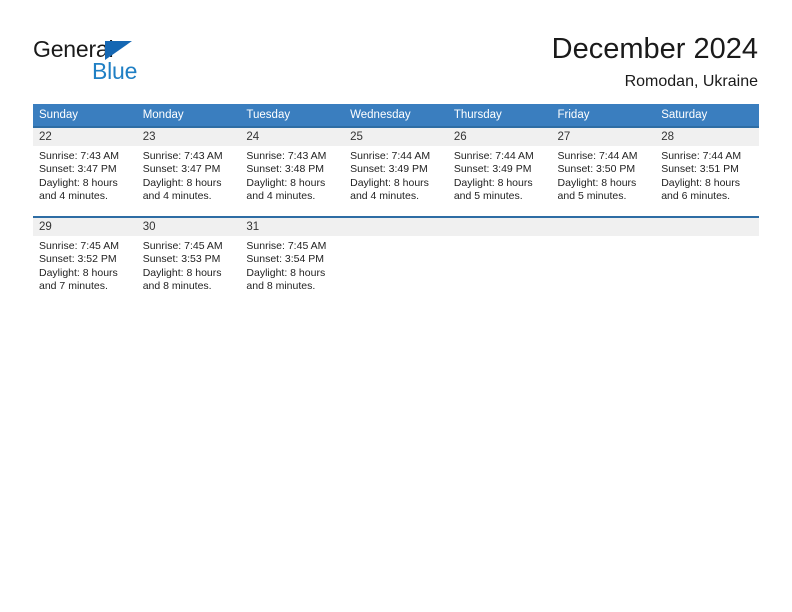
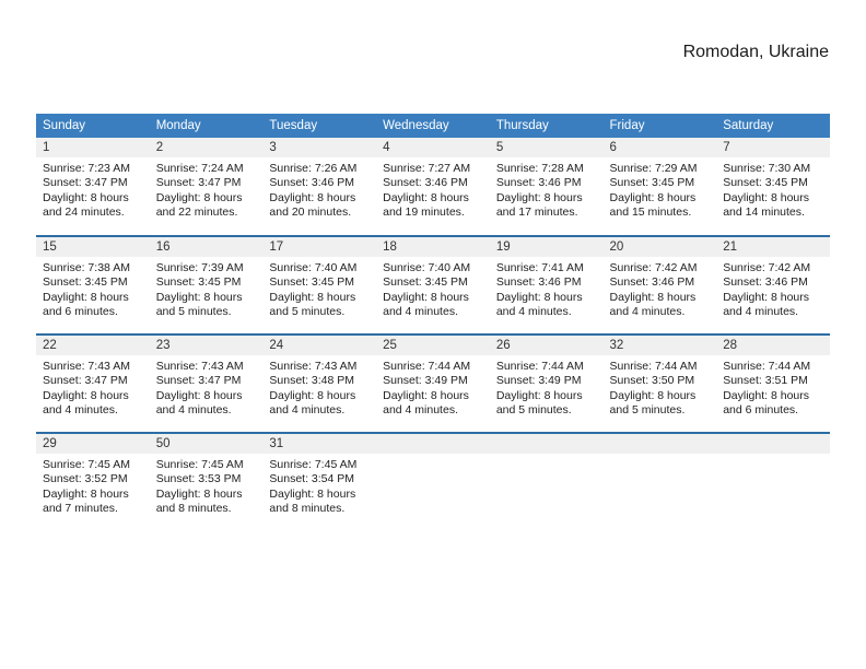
- General
- Blue
- December 2024
  Romodan, Ukraine
  Sunday	Monday	Tuesday	Wednesday	Thursday	Friday	Saturday
+ 1Sunrise: 7:23 AMSunset: 3:47 PMDaylight: 8 hoursand 24 minutes.	2Sunrise: 7:24 AMSunset: 3:47 PMDaylight: 8 hoursand 22 minutes.	3Sunrise: 7:26 AMSunset: 3:46 PMDaylight: 8 hoursand 20 minutes.	4Sunrise: 7:27 AMSunset: 3:46 PMDaylight: 8 hoursand 19 minutes.	5Sunrise: 7:28 AMSunset: 3:46 PMDaylight: 8 hoursand 17 minutes.	6Sunrise: 7:29 AMSunset: 3:45 PMDaylight: 8 hoursand 15 minutes.	7Sunrise: 7:30 AMSunset: 3:45 PMDaylight: 8 hoursand 14 minutes.
+ 15Sunrise: 7:38 AMSunset: 3:45 PMDaylight: 8 hoursand 6 minutes.	16Sunrise: 7:39 AMSunset: 3:45 PMDaylight: 8 hoursand 5 minutes.	17Sunrise: 7:40 AMSunset: 3:45 PMDaylight: 8 hoursand 5 minutes.	18Sunrise: 7:40 AMSunset: 3:45 PMDaylight: 8 hoursand 4 minutes.	19Sunrise: 7:41 AMSunset: 3:46 PMDaylight: 8 hoursand 4 minutes.	20Sunrise: 7:42 AMSunset: 3:46 PMDaylight: 8 hoursand 4 minutes.	21Sunrise: 7:42 AMSunset: 3:46 PMDaylight: 8 hoursand 4 minutes.
- 22Sunrise: 7:43 AMSunset: 3:47 PMDaylight: 8 hoursand 4 minutes.	23Sunrise: 7:43 AMSunset: 3:47 PMDaylight: 8 hoursand 4 minutes.	24Sunrise: 7:43 AMSunset: 3:48 PMDaylight: 8 hoursand 4 minutes.	25Sunrise: 7:44 AMSunset: 3:49 PMDaylight: 8 hoursand 4 minutes.	26Sunrise: 7:44 AMSunset: 3:49 PMDaylight: 8 hoursand 5 minutes.	27Sunrise: 7:44 AMSunset: 3:50 PMDaylight: 8 hoursand 5 minutes.	28Sunrise: 7:44 AMSunset: 3:51 PMDaylight: 8 hoursand 6 minutes.
+ 22Sunrise: 7:43 AMSunset: 3:47 PMDaylight: 8 hoursand 4 minutes.	23Sunrise: 7:43 AMSunset: 3:47 PMDaylight: 8 hoursand 4 minutes.	24Sunrise: 7:43 AMSunset: 3:48 PMDaylight: 8 hoursand 4 minutes.	25Sunrise: 7:44 AMSunset: 3:49 PMDaylight: 8 hoursand 4 minutes.	26Sunrise: 7:44 AMSunset: 3:49 PMDaylight: 8 hoursand 5 minutes.	32Sunrise: 7:44 AMSunset: 3:50 PMDaylight: 8 hoursand 5 minutes.	28Sunrise: 7:44 AMSunset: 3:51 PMDaylight: 8 hoursand 6 minutes.
- 29Sunrise: 7:45 AMSunset: 3:52 PMDaylight: 8 hoursand 7 minutes.	30Sunrise: 7:45 AMSunset: 3:53 PMDaylight: 8 hoursand 8 minutes.	31Sunrise: 7:45 AMSunset: 3:54 PMDaylight: 8 hoursand 8 minutes.
+ 29Sunrise: 7:45 AMSunset: 3:52 PMDaylight: 8 hoursand 7 minutes.	50Sunrise: 7:45 AMSunset: 3:53 PMDaylight: 8 hoursand 8 minutes.	31Sunrise: 7:45 AMSunset: 3:54 PMDaylight: 8 hoursand 8 minutes.
